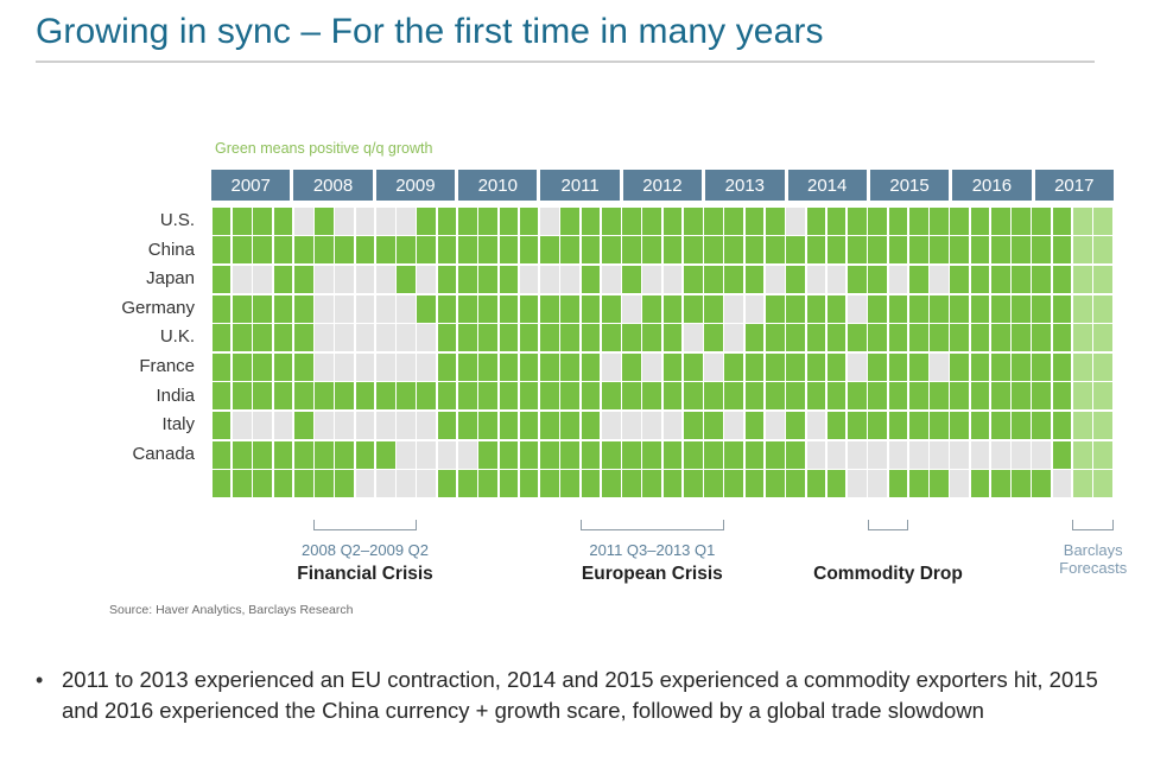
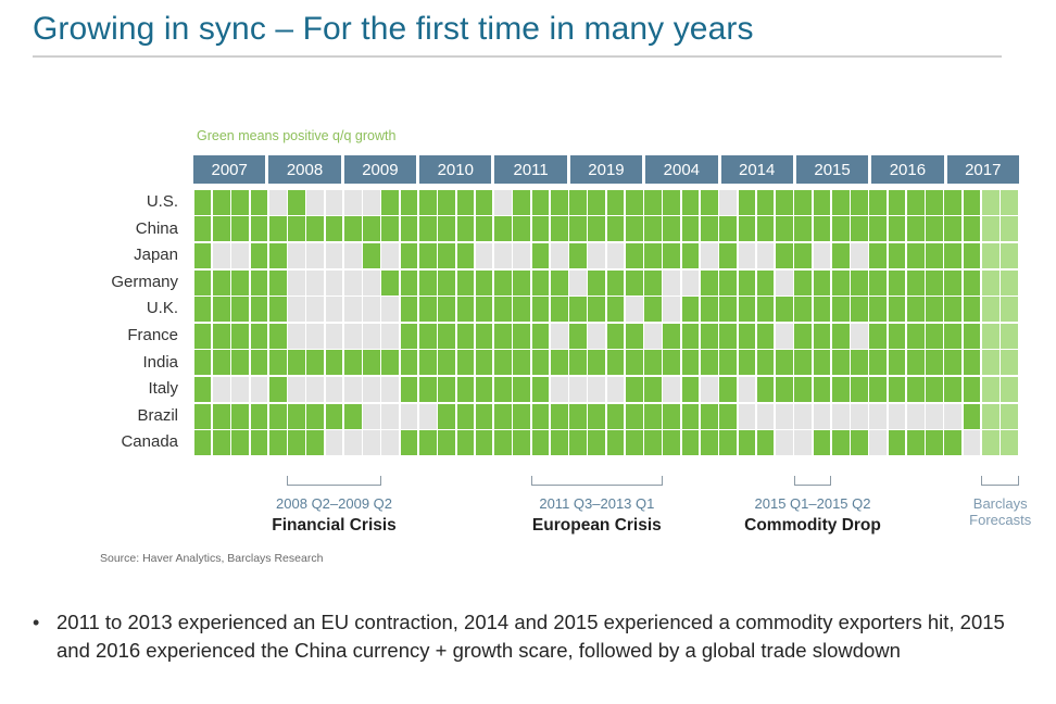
  Growing in sync – For the first time in many years
  Green means positive q/q growth
  2007
  2008
  2009
  2010
  2011
- 2012
+ 2019
- 2013
+ 2004
  2014
  2015
  2016
  2017
  U.S.
  China
  Japan
  Germany
  U.K.
  France
  India
  Italy
+ Brazil
  Canada
  2008 Q2–2009 Q2
  Financial Crisis
  2011 Q3–2013 Q1
  European Crisis
+ 2015 Q1–2015 Q2
  Commodity Drop
  Barclays
  Forecasts
  Source: Haver Analytics, Barclays Research
  •
  2011 to 2013 experienced an EU contraction, 2014 and 2015 experienced a commodity exporters hit, 2015 and 2016 experienced the China currency + growth scare, followed by a global trade slowdown
